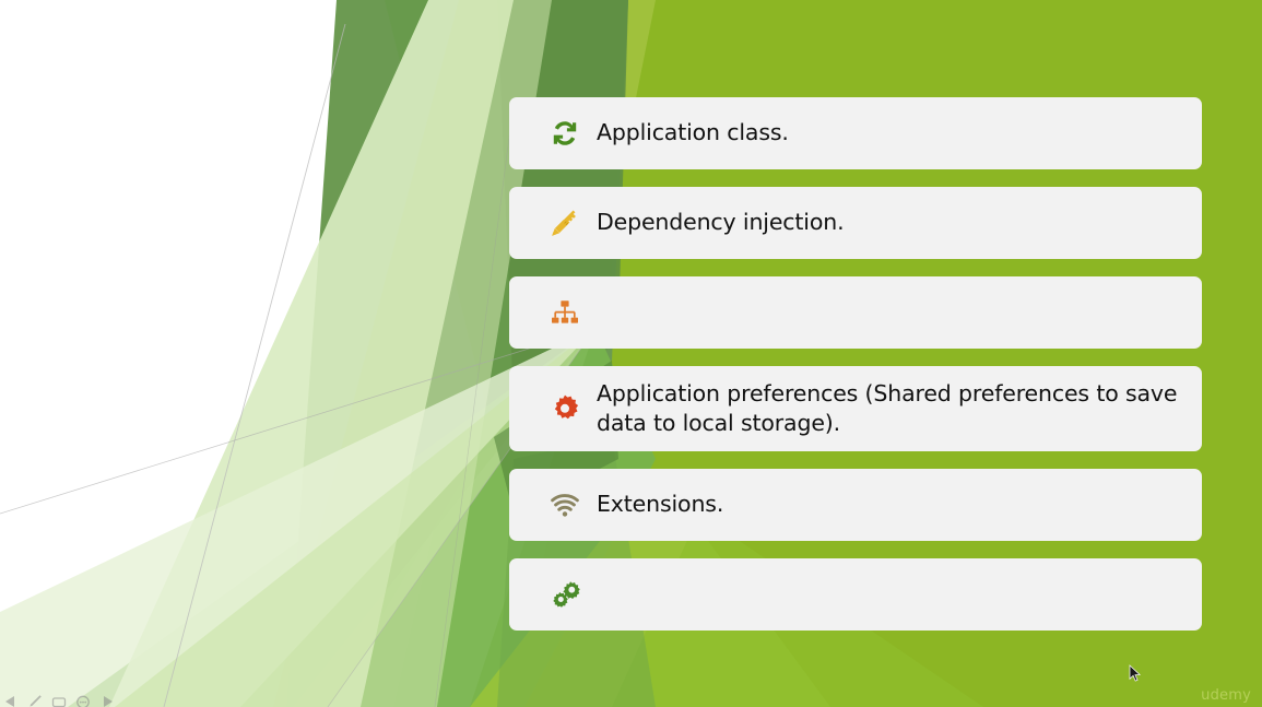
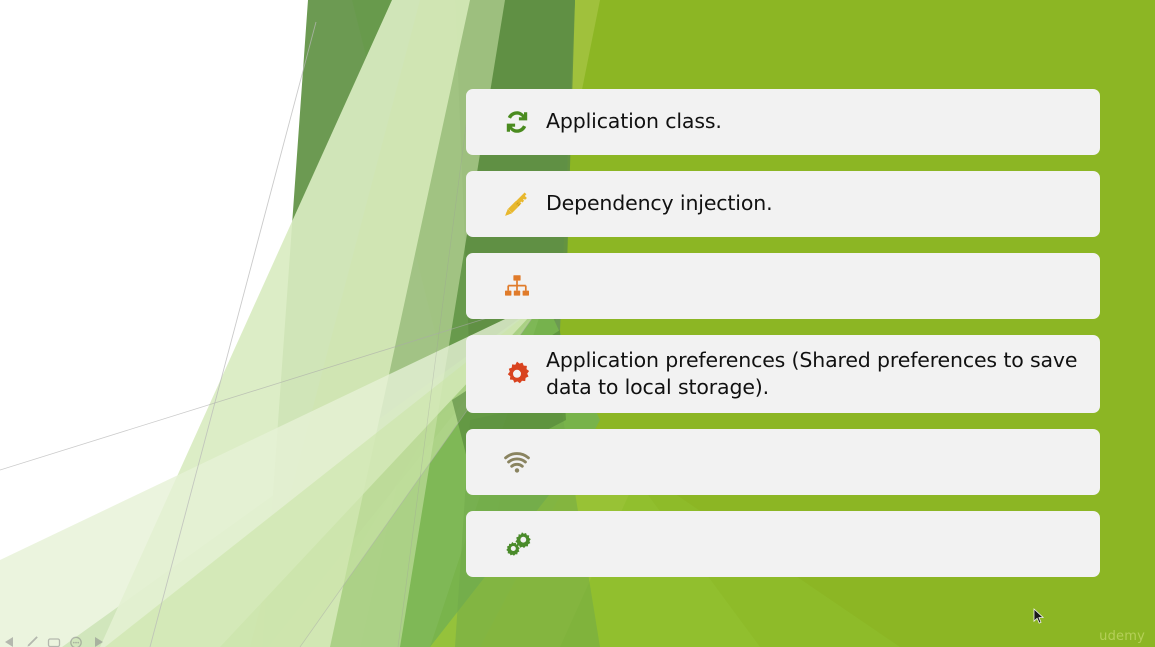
  Application class.
  Dependency injection.
  Application preferences (Shared preferences to save data to local storage).
- Extensions.
  udemy
